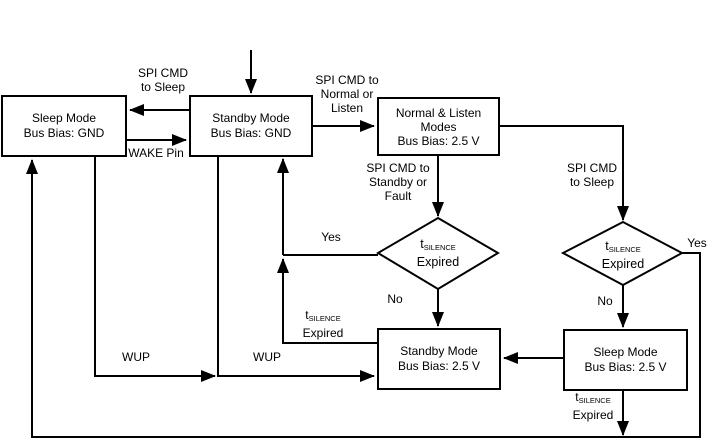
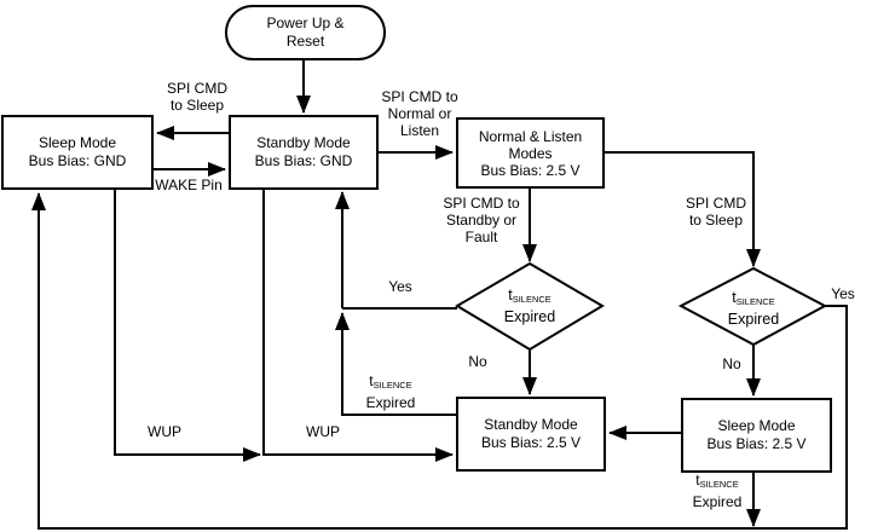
+ Power Up &
+ Reset
  Sleep Mode
  Bus Bias: GND
  Standby Mode
  Bus Bias: GND
  Normal & Listen
  Modes
  Bus Bias: 2.5 V
  Standby Mode
  Bus Bias: 2.5 V
  Sleep Mode
  Bus Bias: 2.5 V
  tSILENCE
  Expired
  tSILENCE
  Expired
  SPI CMD
  to Sleep
  WAKE Pin
  SPI CMD to
  Normal or
  Listen
  SPI CMD to
  Standby or
  Fault
  SPI CMD
  to Sleep
  Yes
  No
  Yes
  No
  tSILENCE
  Expired
  WUP
  WUP
  tSILENCE
  Expired
